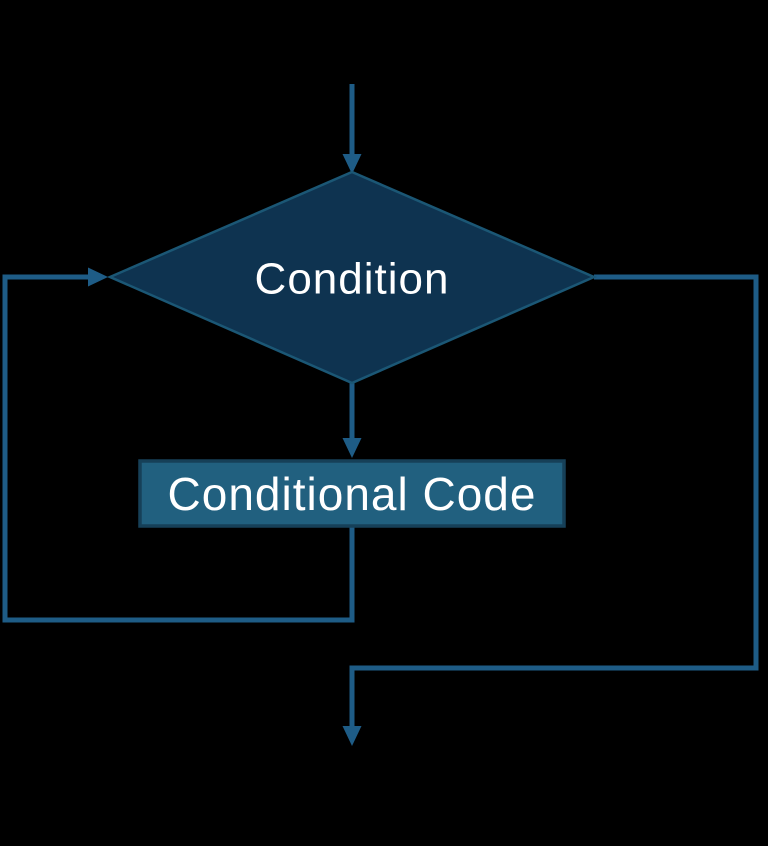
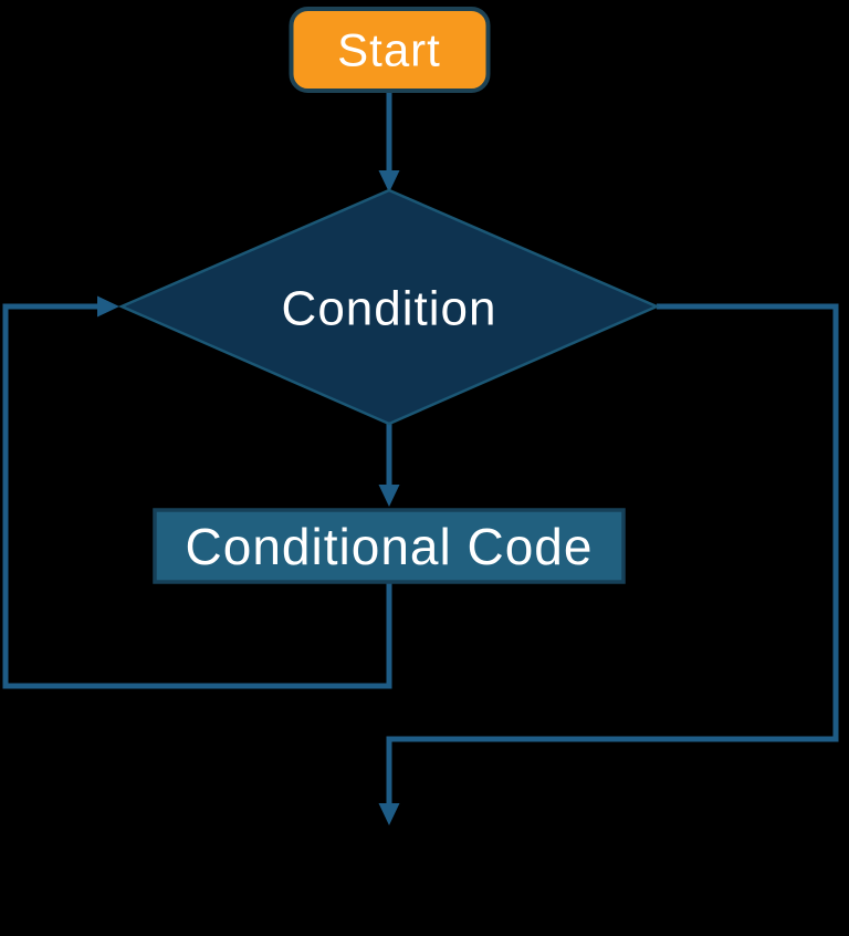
+ Start
  Condition
  Conditional Code
